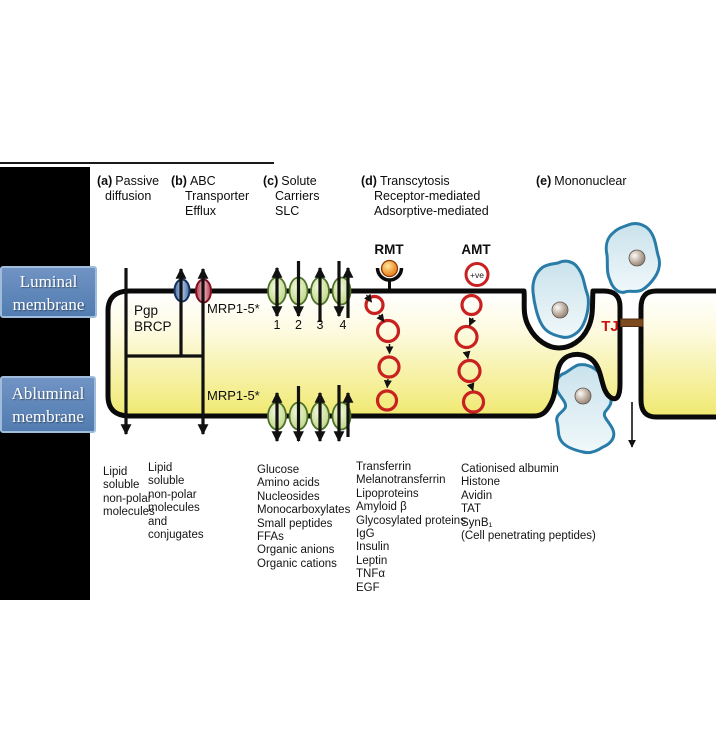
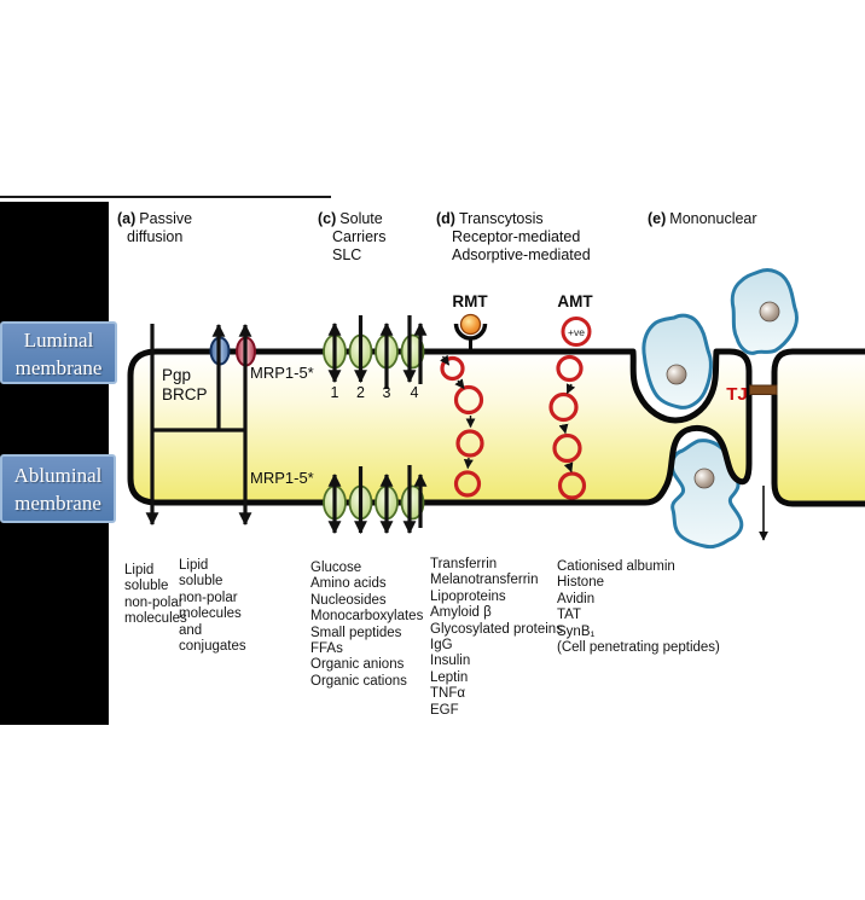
  Luminal
  membrane
  Abluminal
  membrane
  (a) Passive
  diffusion
- (b) ABC
- Transporter
- Efflux
  (c) Solute
  Carriers
  SLC
  (d) Transcytosis
  Receptor-mediated
  Adsorptive-mediated
  (e) Mononuclear
  +ve
  TJ
  Pgp
  BRCP
  MRP1-5*
  MRP1-5*
  1
  2
  3
  4
  RMT
  AMT
  Lipid
  soluble
  non-polar
  molecules
  Lipid
  soluble
  non-polar
  molecules
  and
  conjugates
  Glucose
  Amino acids
  Nucleosides
  Monocarboxylates
  Small peptides
  FFAs
  Organic anions
  Organic cations
  Transferrin
  Melanotransferrin
  Lipoproteins
  Amyloid β
  Glycosylated proteins
  IgG
  Insulin
  Leptin
  TNFα
  EGF
  Cationised albumin
  Histone
  Avidin
  TAT
  SynB₁
  (Cell penetrating peptides)
